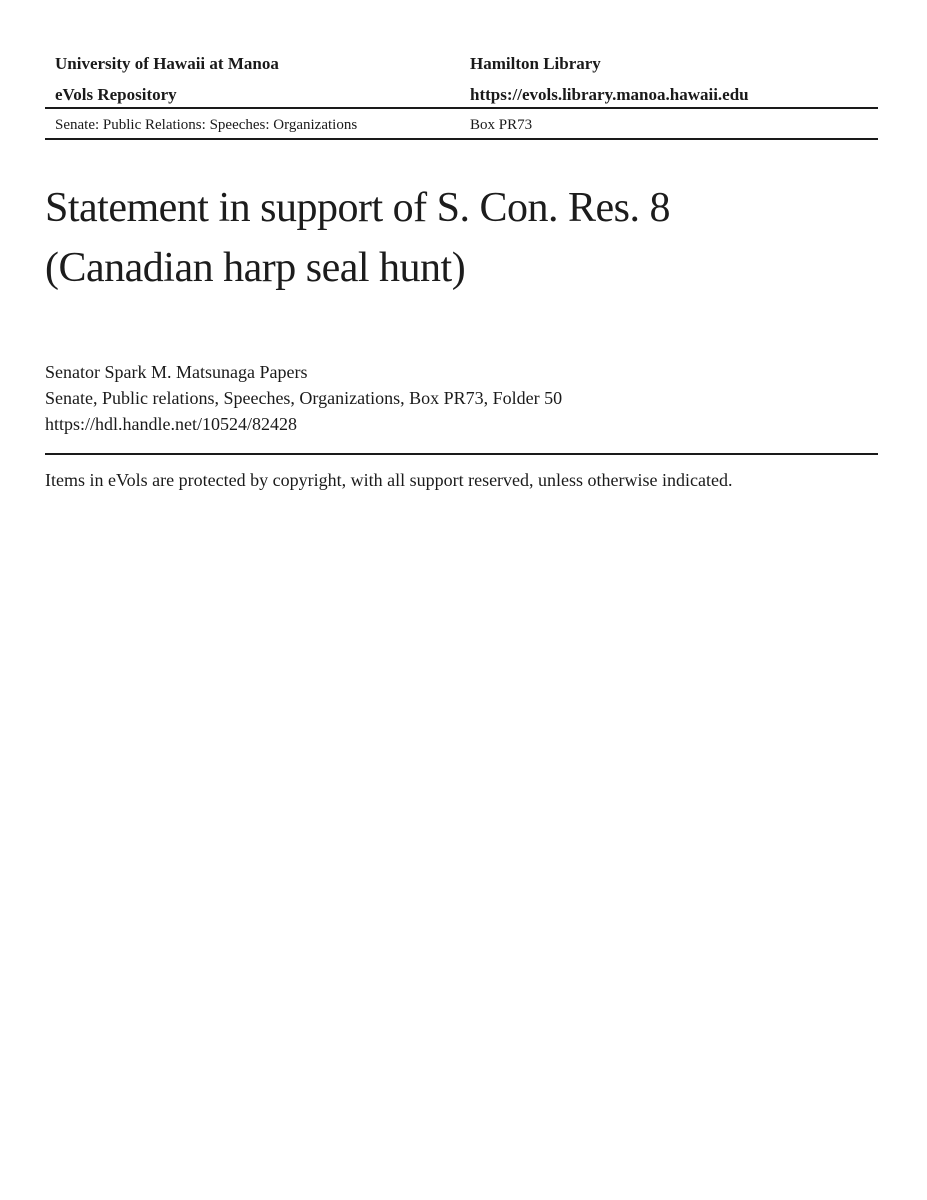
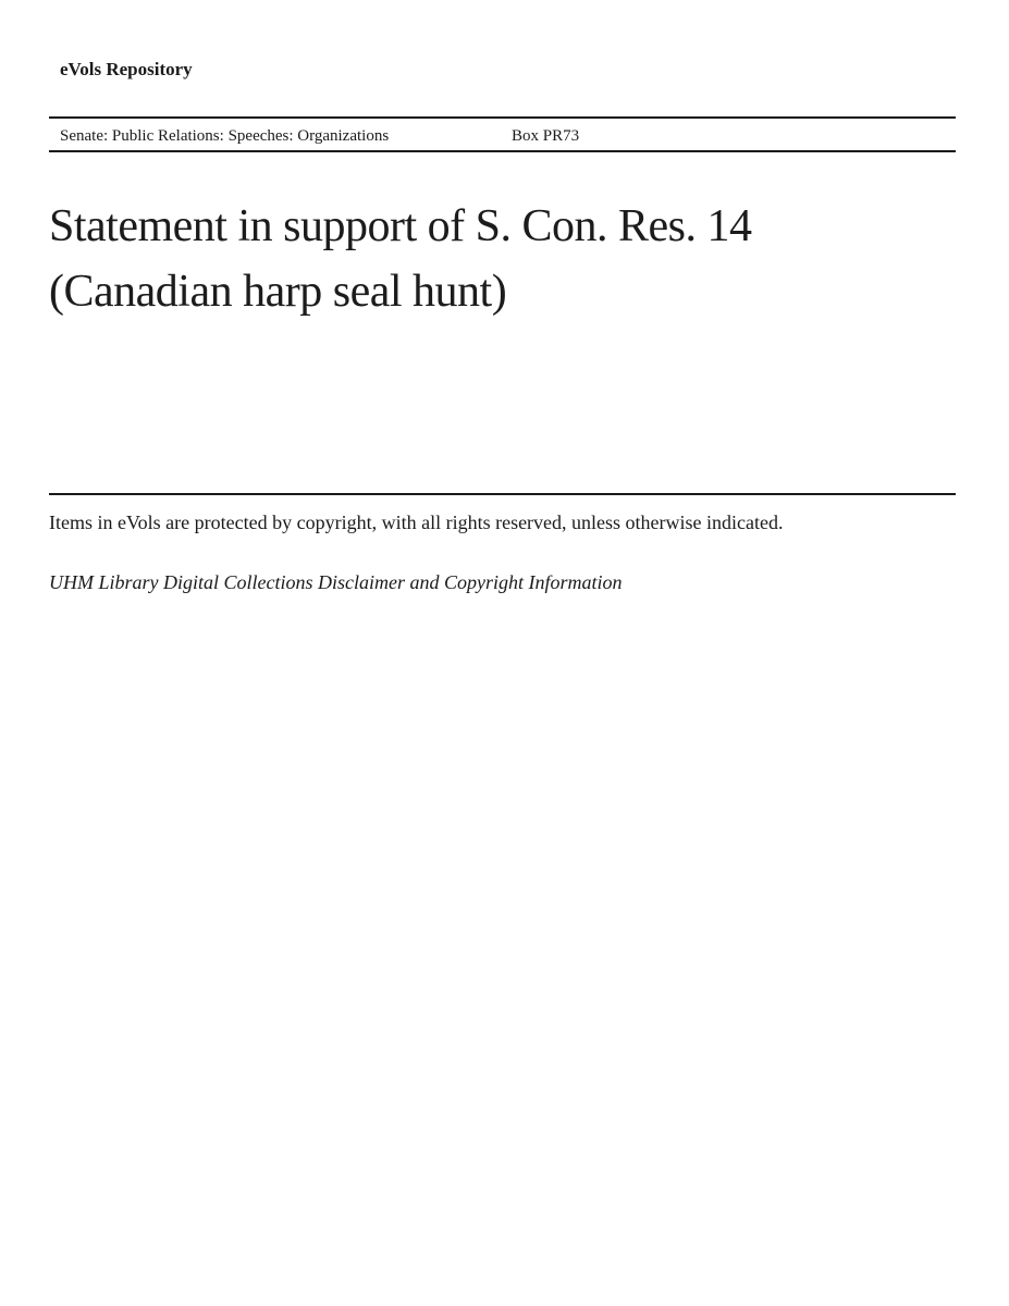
- University of Hawaii at Manoa
  eVols Repository
- Hamilton Library
- https://evols.library.manoa.hawaii.edu
  Senate: Public Relations: Speeches: Organizations
  Box PR73
- Statement in support of S. Con. Res. 8 (Canadian harp seal hunt)
+ Statement in support of S. Con. Res. 14 (Canadian harp seal hunt)
- Senator Spark M. Matsunaga Papers
- Senate, Public relations, Speeches, Organizations, Box PR73, Folder 50
- https://hdl.handle.net/10524/82428
- Items in eVols are protected by copyright, with all support reserved, unless otherwise indicated.
+ Items in eVols are protected by copyright, with all rights reserved, unless otherwise indicated.
+ UHM Library Digital Collections Disclaimer and Copyright Information
